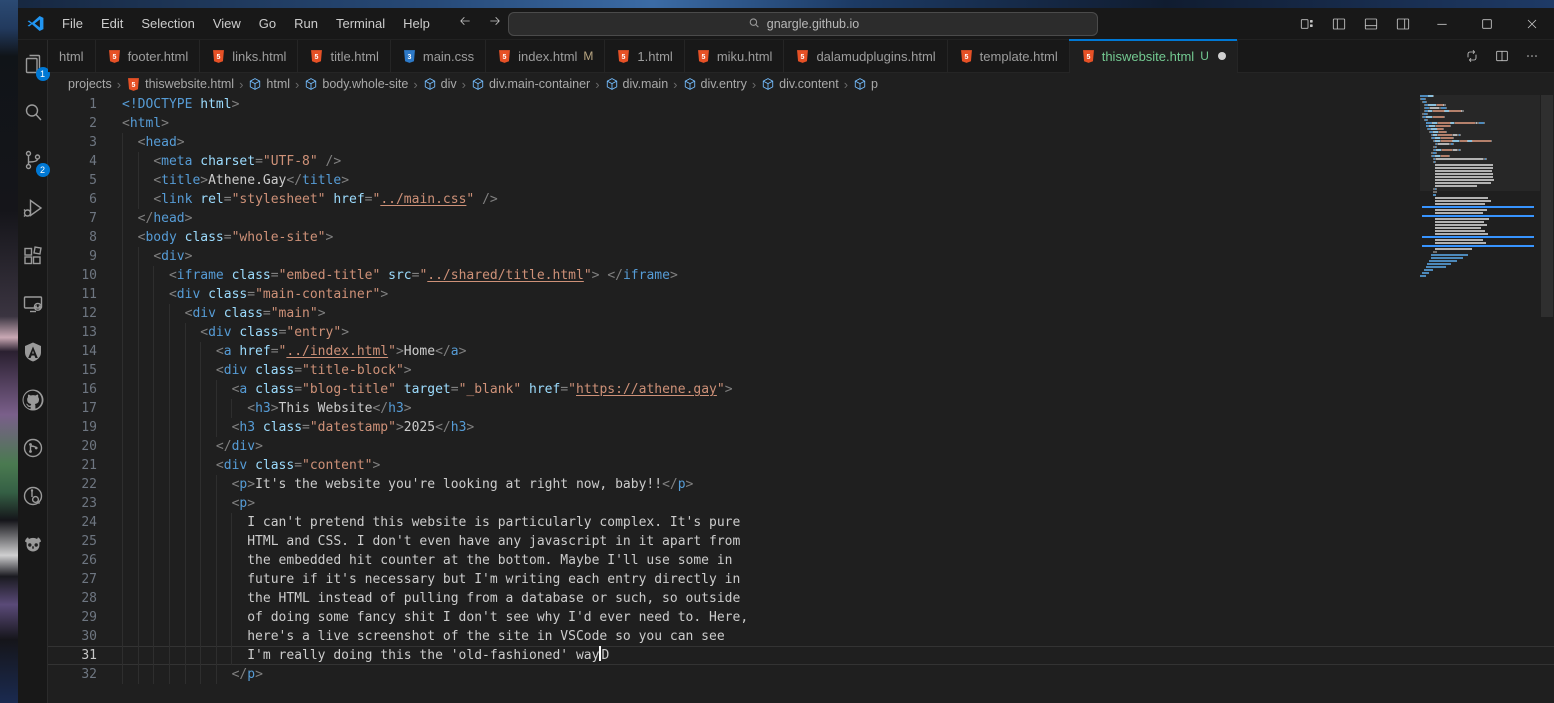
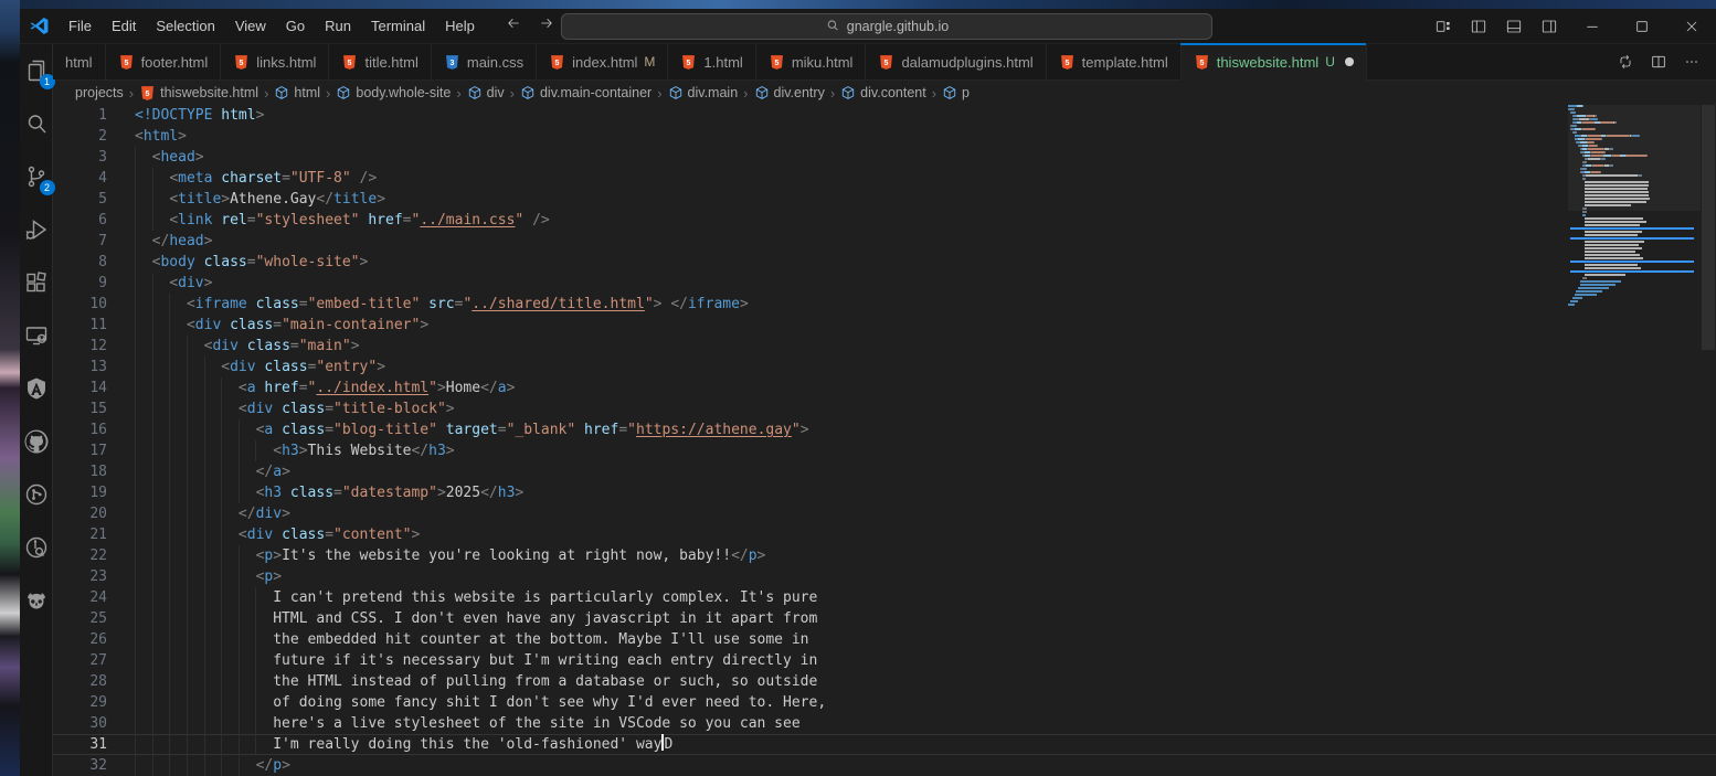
  File
  Edit
  Selection
  View
  Go
  Run
  Terminal
  Help
  gnargle.github.io
  1
  2
  html
  footer.html
  links.html
  title.html
  main.css
  index.html
  M
  1.html
  miku.html
  dalamudplugins.html
  template.html
  thiswebsite.html
  U
  projects
  ›
  thiswebsite.html
  ›
  html
  ›
  body.whole-site
  ›
  div
  ›
  div.main-container
  ›
  div.main
  ›
  div.entry
  ›
  div.content
  ›
  p
  1
  <!DOCTYPE html>
  2
  <html>
  3
  <head>
  4
  <meta charset="UTF-8" />
  5
  <title>Athene.Gay</title>
  6
  <link rel="stylesheet" href="../main.css" />
  7
  </head>
  8
  <body class="whole-site">
  9
  <div>
  10
  <iframe class="embed-title" src="../shared/title.html"> </iframe>
  11
  <div class="main-container">
  12
  <div class="main">
  13
  <div class="entry">
  14
  <a href="../index.html">Home</a>
  15
  <div class="title-block">
  16
  <a class="blog-title" target="_blank" href="https://athene.gay">
  17
  <h3>This Website</h3>
+ 18
+ </a>
  19
  <h3 class="datestamp">2025</h3>
  20
  </div>
  21
  <div class="content">
  22
  <p>It's the website you're looking at right now, baby!!</p>
  23
  <p>
  24
  I can't pretend this website is particularly complex. It's pure
  25
  HTML and CSS. I don't even have any javascript in it apart from
  26
  the embedded hit counter at the bottom. Maybe I'll use some in
  27
  future if it's necessary but I'm writing each entry directly in
  28
  the HTML instead of pulling from a database or such, so outside
  29
  of doing some fancy shit I don't see why I'd ever need to. Here,
  30
- here's a live screenshot of the site in VSCode so you can see
+ here's a live stylesheet of the site in VSCode so you can see
  31
  I'm really doing this the 'old-fashioned' way D
  32
  </p>
